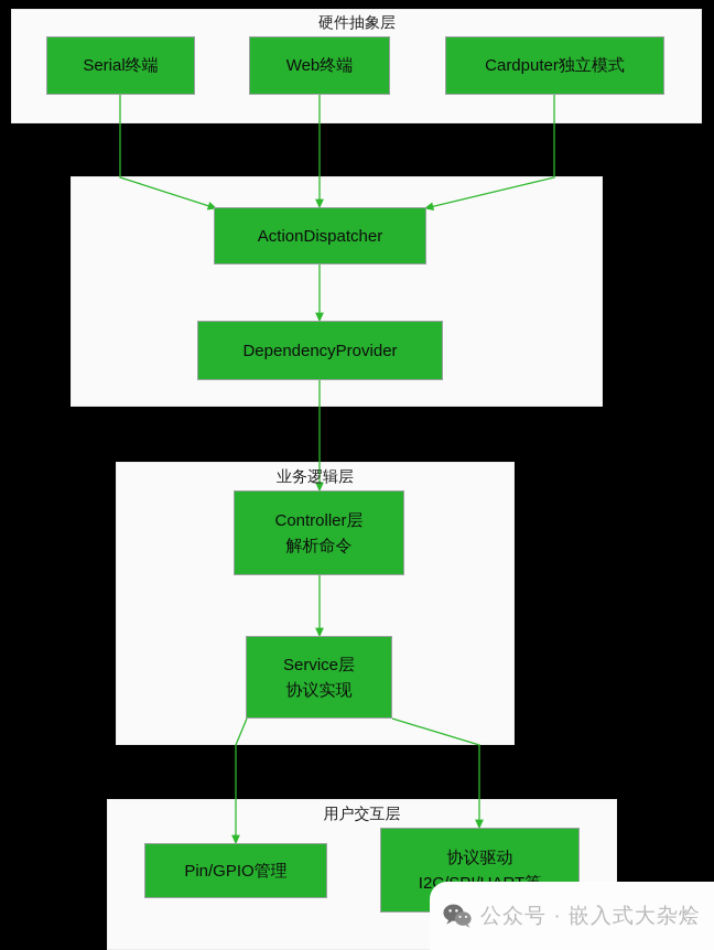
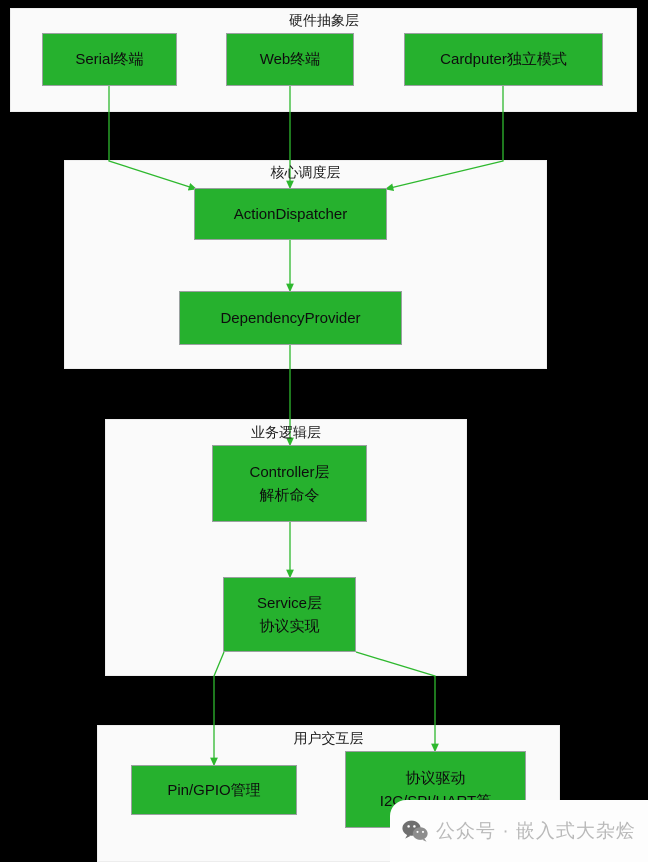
  硬件抽象层
+ 核心调度层
  业务逻辑层
  用户交互层
  Serial终端
  Web终端
  Cardputer独立模式
  ActionDispatcher
  DependencyProvider
  Controller层
  解析命令
  Service层
  协议实现
  Pin/GPIO管理
  协议驱动
  公众号 · 嵌入式大杂烩
